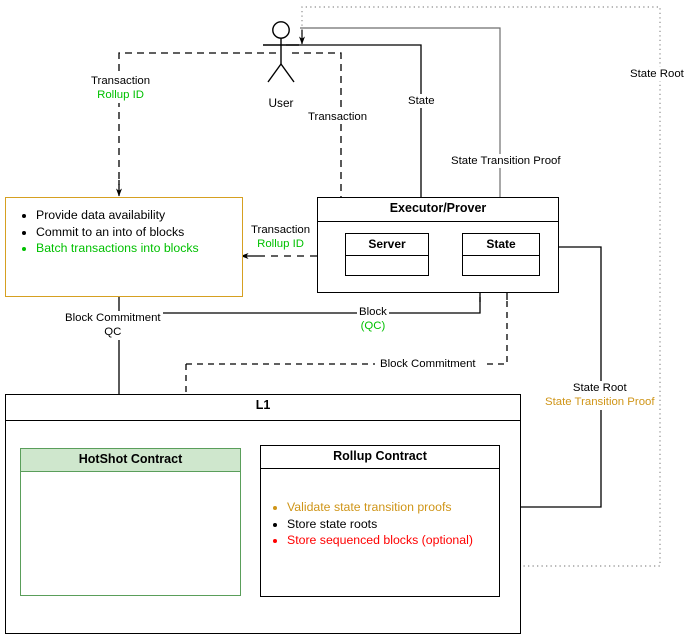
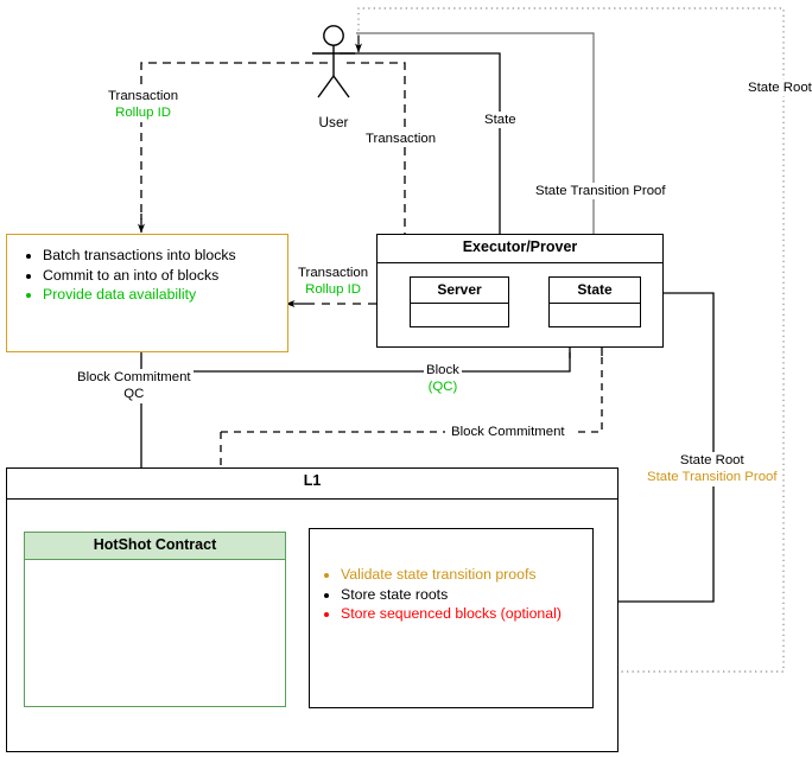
  User
- Provide data availability
+ Batch transactions into blocks
  Commit to an into of blocks
- Batch transactions into blocks
+ Provide data availability
  Executor/Prover
  Server
  State
  L1
  HotShot Contract
- Rollup Contract
  Validate state transition proofs
  Store state roots
  Store sequenced blocks (optional)
  Transaction
  Rollup ID
  Transaction
  State
  State Transition Proof
  State Root
  Transaction
  Rollup ID
  Block
  (QC)
  Block Commitment
  Block Commitment
  QC
  State Root
  State Transition Proof
